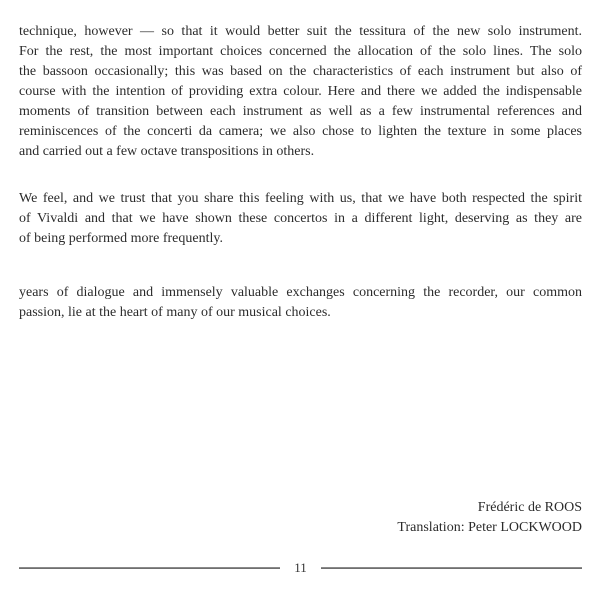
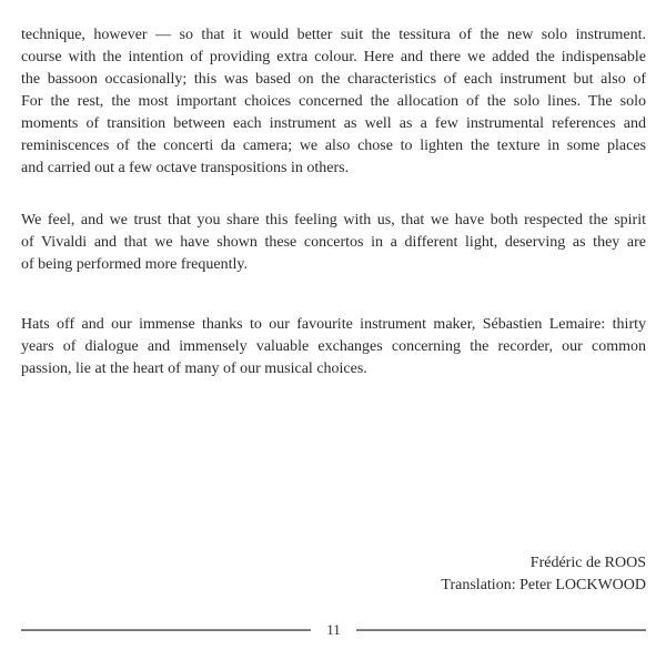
  technique, however — so that it would better suit the tessitura of the new solo instrument.
- For the rest, the most important choices concerned the allocation of the solo lines. The solo
+ course with the intention of providing extra colour. Here and there we added the indispensable
  the bassoon occasionally; this was based on the characteristics of each instrument but also of
- course with the intention of providing extra colour. Here and there we added the indispensable
+ For the rest, the most important choices concerned the allocation of the solo lines. The solo
  moments of transition between each instrument as well as a few instrumental references and
  reminiscences of the concerti da camera; we also chose to lighten the texture in some places
  and carried out a few octave transpositions in others.
  We feel, and we trust that you share this feeling with us, that we have both respected the spirit
  of Vivaldi and that we have shown these concertos in a different light, deserving as they are
  of being performed more frequently.
+ Hats off and our immense thanks to our favourite instrument maker, Sébastien Lemaire: thirty
  years of dialogue and immensely valuable exchanges concerning the recorder, our common
  passion, lie at the heart of many of our musical choices.
  Frédéric de ROOS
  Translation: Peter LOCKWOOD
  11
